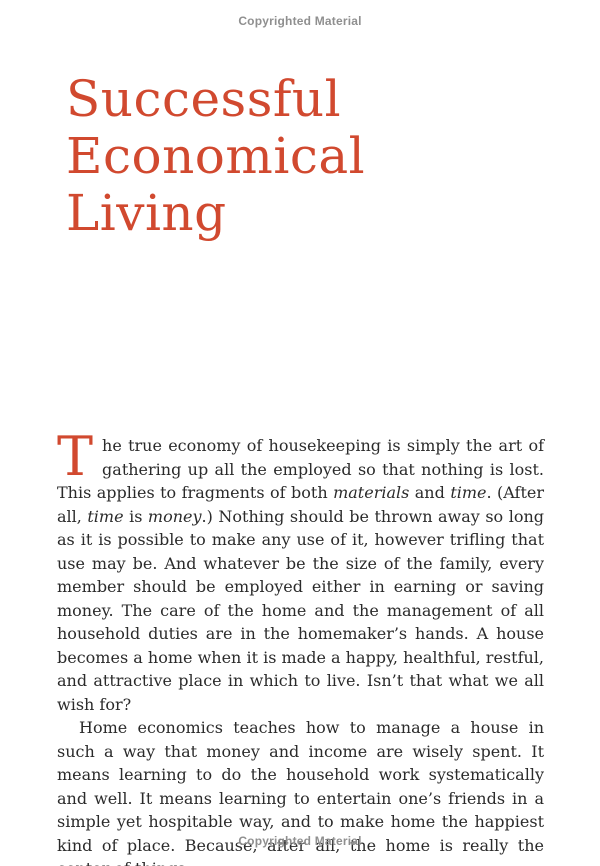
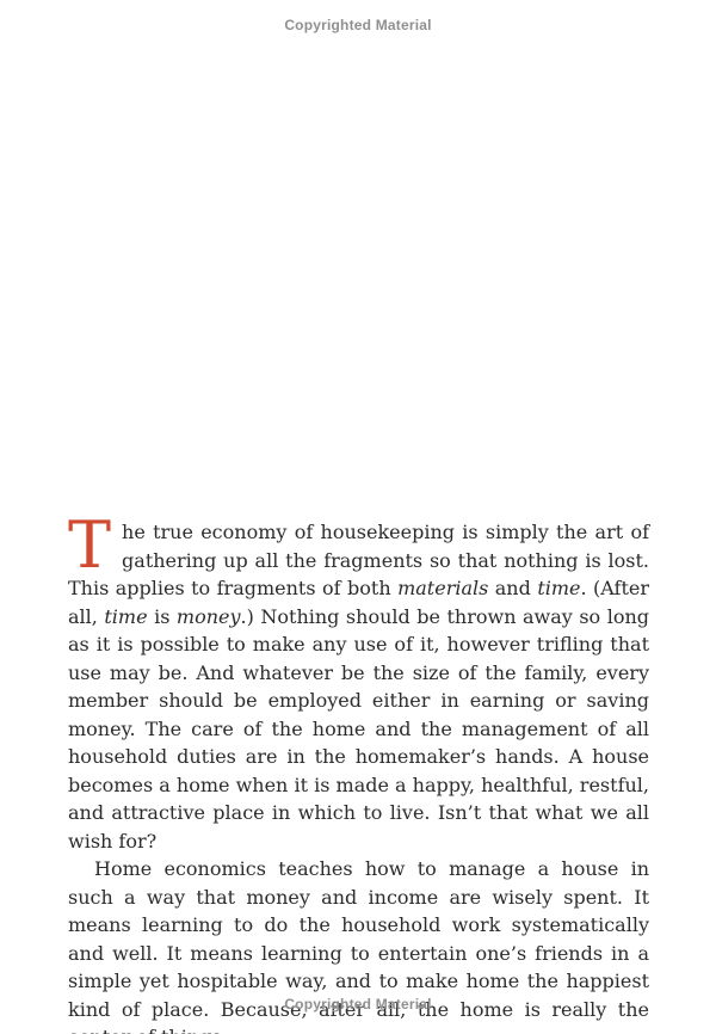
  Copyrighted Material
- Successful
- Economical
- Living
  T
- he true economy of housekeeping is simply the art of gathering up all the employed so that nothing is lost. This applies to fragments of both materials and time. (After all, time is money.) Nothing should be thrown away so long as it is possible to make any use of it, however trifling that use may be. And whatever be the size of the family, every member should be employed either in earning or saving money. The care of the home and the management of all household duties are in the homemaker’s hands. A house becomes a home when it is made a happy, healthful, restful, and attractive place in which to live. Isn’t that what we all wish for?
+ he true economy of housekeeping is simply the art of gathering up all the fragments so that nothing is lost. This applies to fragments of both materials and time. (After all, time is money.) Nothing should be thrown away so long as it is possible to make any use of it, however trifling that use may be. And whatever be the size of the family, every member should be employed either in earning or saving money. The care of the home and the management of all household duties are in the homemaker’s hands. A house becomes a home when it is made a happy, healthful, restful, and attractive place in which to live. Isn’t that what we all wish for?
  Home economics teaches how to manage a house in such a way that money and income are wisely spent. It means learning to do the household work systematically and well. It means learning to entertain one’s friends in a simple yet hospitable way, and to make home the happiest kind of place. Because, after all, the home is really the
  Copyrighted Material
